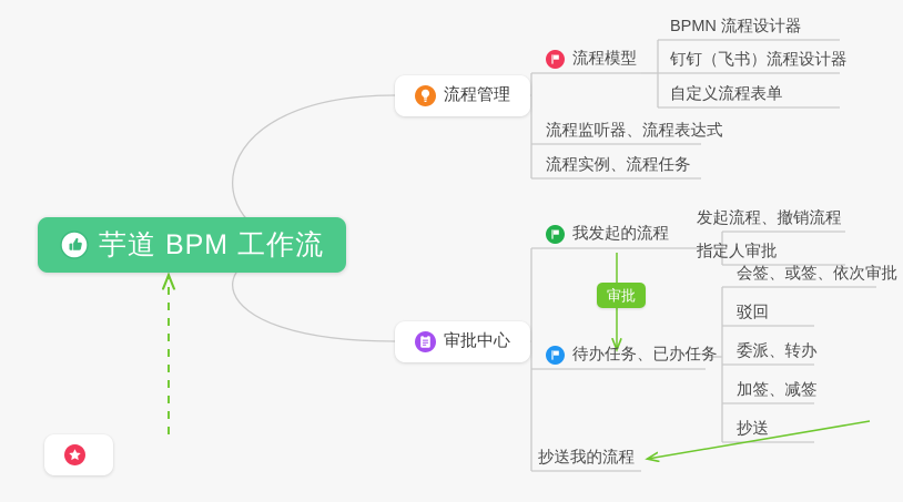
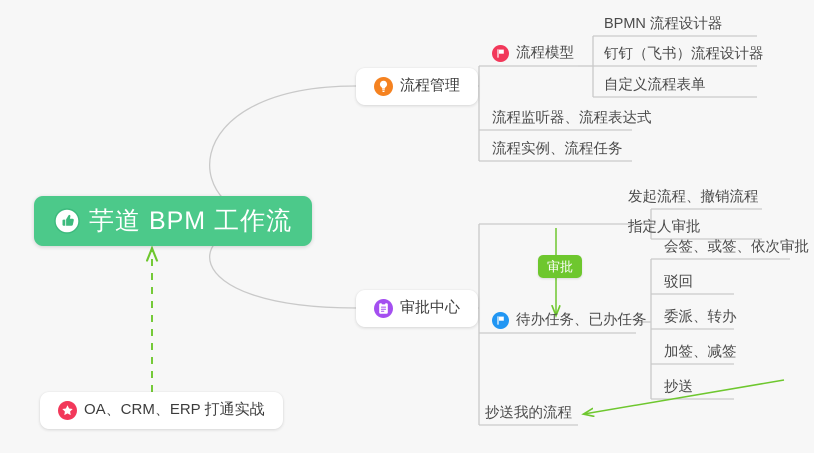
  芋道 BPM 工作流
  流程管理
  流程模型
  流程监听器、流程表达式
  流程实例、流程任务
  BPMN 流程设计器
  钉钉（飞书）流程设计器
  自定义流程表单
  审批中心
- 我发起的流程
  待办任务、已办任务
  抄送我的流程
  发起流程、撤销流程
  指定人审批
  会签、或签、依次审批
  驳回
  委派、转办
  加签、减签
  抄送
  审批
+ OA、CRM、ERP 打通实战
